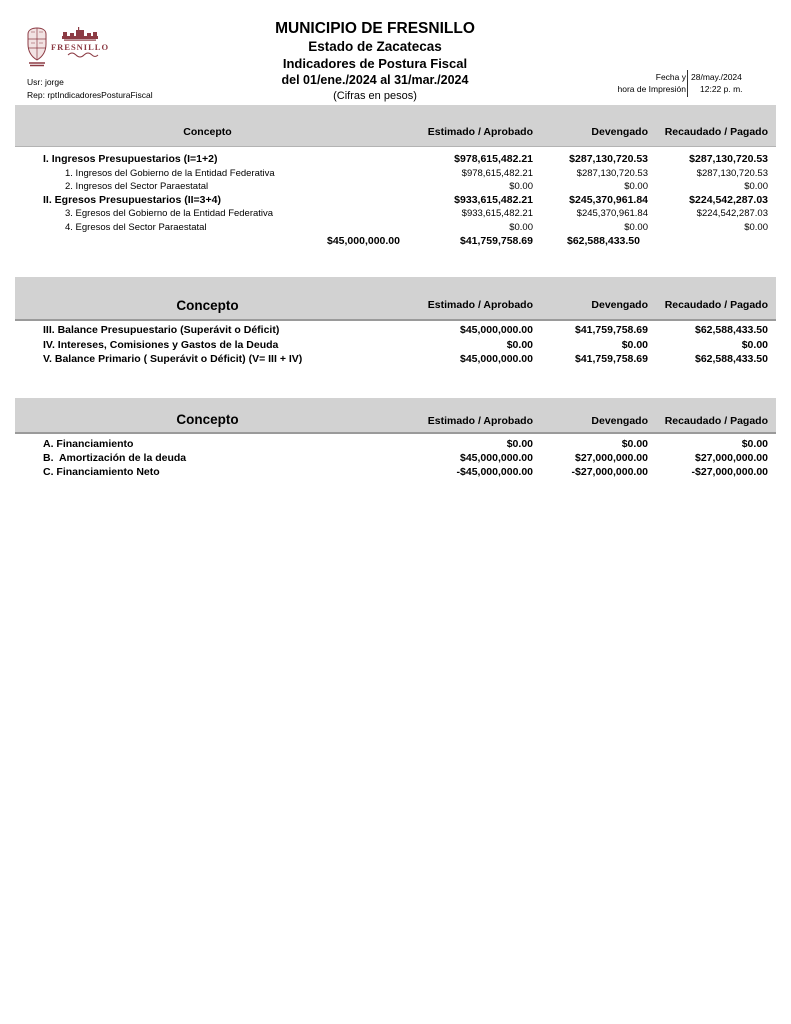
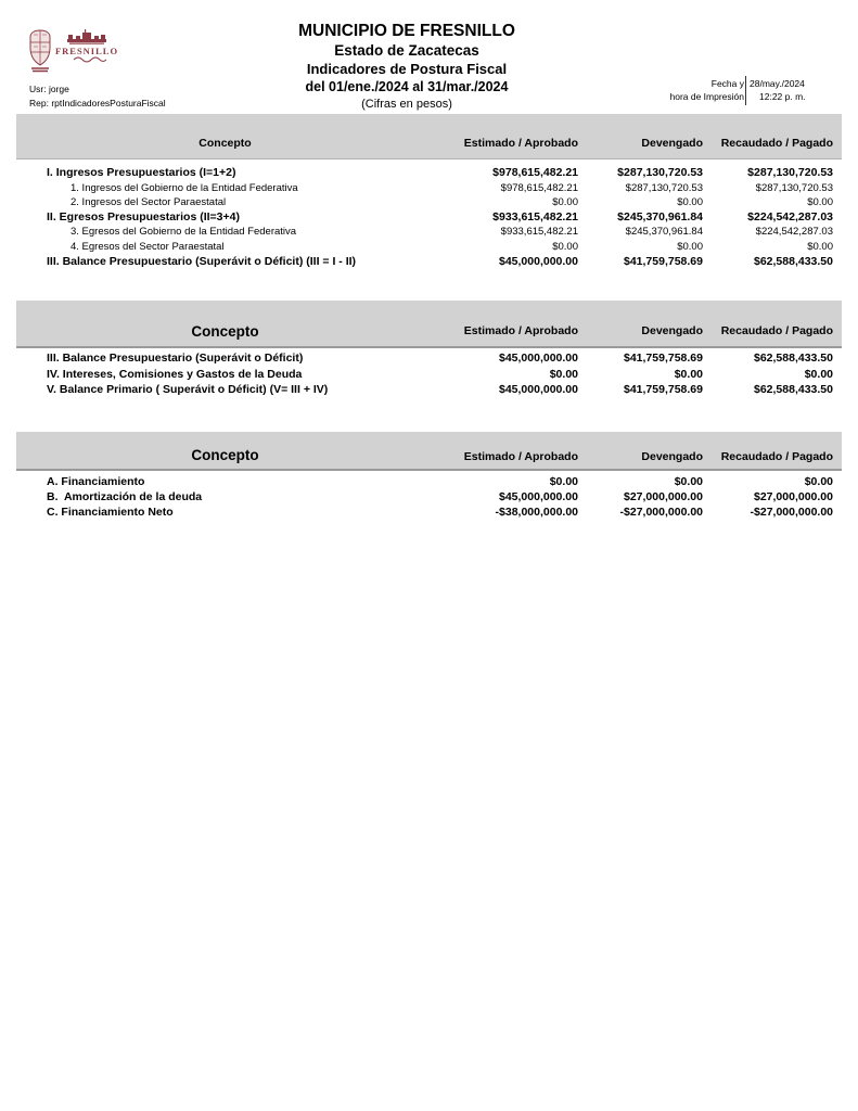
  FRESNILLO
  MUNICIPIO DE FRESNILLO
  Estado de Zacatecas
  Indicadores de Postura Fiscal
  del 01/ene./2024 al 31/mar./2024
  (Cifras en pesos)
  Usr: jorge
  Rep: rptIndicadoresPosturaFiscal
  Fecha y
  hora de Impresión
  28/may./2024
  12:22 p. m.
  Concepto
  Estimado / Aprobado
  Devengado
  Recaudado / Pagado
  I. Ingresos Presupuestarios (I=1+2)
  $978,615,482.21
  $287,130,720.53
  $287,130,720.53
  1. Ingresos del Gobierno de la Entidad Federativa
  $978,615,482.21
  $287,130,720.53
  $287,130,720.53
  2. Ingresos del Sector Paraestatal
  $0.00
  $0.00
  $0.00
  II. Egresos Presupuestarios (II=3+4)
  $933,615,482.21
  $245,370,961.84
  $224,542,287.03
  3. Egresos del Gobierno de la Entidad Federativa
  $933,615,482.21
  $245,370,961.84
  $224,542,287.03
  4. Egresos del Sector Paraestatal
  $0.00
  $0.00
  $0.00
+ III. Balance Presupuestario (Superávit o Déficit) (III = I - II)
  $45,000,000.00
  $41,759,758.69
  $62,588,433.50
  Concepto
  Estimado / Aprobado
  Devengado
  Recaudado / Pagado
  III. Balance Presupuestario (Superávit o Déficit)
  $45,000,000.00
  $41,759,758.69
  $62,588,433.50
  IV. Intereses, Comisiones y Gastos de la Deuda
  $0.00
  $0.00
  $0.00
  V. Balance Primario ( Superávit o Déficit) (V= III + IV)
  $45,000,000.00
  $41,759,758.69
  $62,588,433.50
  Concepto
  Estimado / Aprobado
  Devengado
  Recaudado / Pagado
  A. Financiamiento
  $0.00
  $0.00
  $0.00
  B. Amortización de la deuda
  $45,000,000.00
  $27,000,000.00
  $27,000,000.00
  C. Financiamiento Neto
- -$45,000,000.00
+ -$38,000,000.00
  -$27,000,000.00
  -$27,000,000.00
